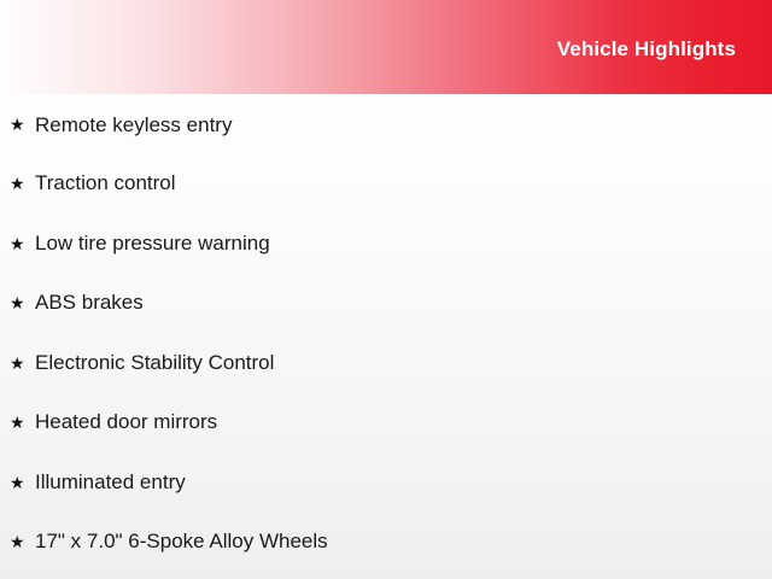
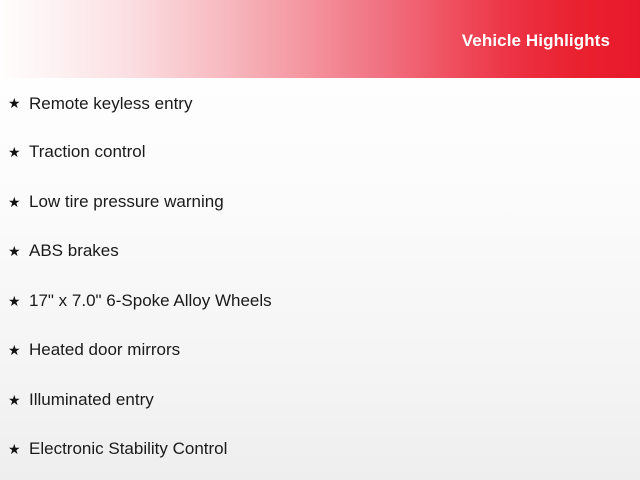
  Vehicle Highlights
  ★
  Remote keyless entry
  ★
  Traction control
  ★
  Low tire pressure warning
  ★
  ABS brakes
  ★
- Electronic Stability Control
+ 17" x 7.0" 6-Spoke Alloy Wheels
  ★
  Heated door mirrors
  ★
  Illuminated entry
  ★
- 17" x 7.0" 6-Spoke Alloy Wheels
+ Electronic Stability Control
